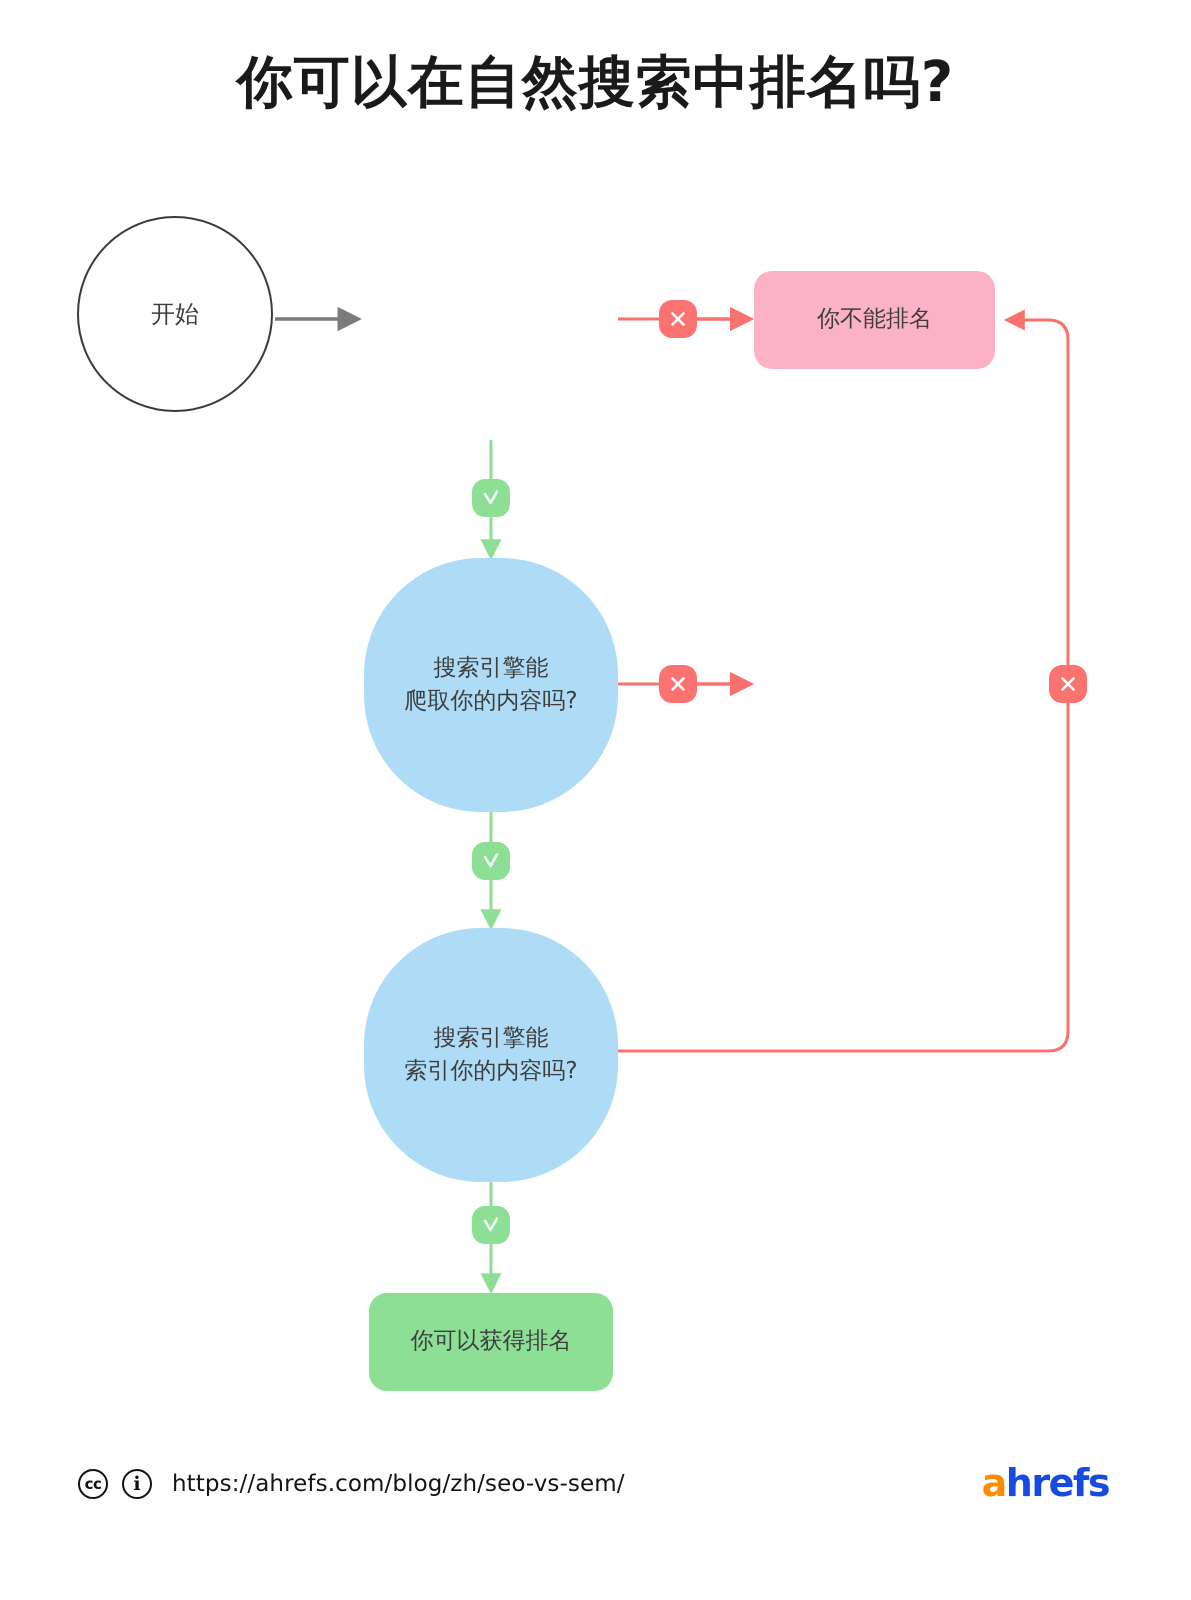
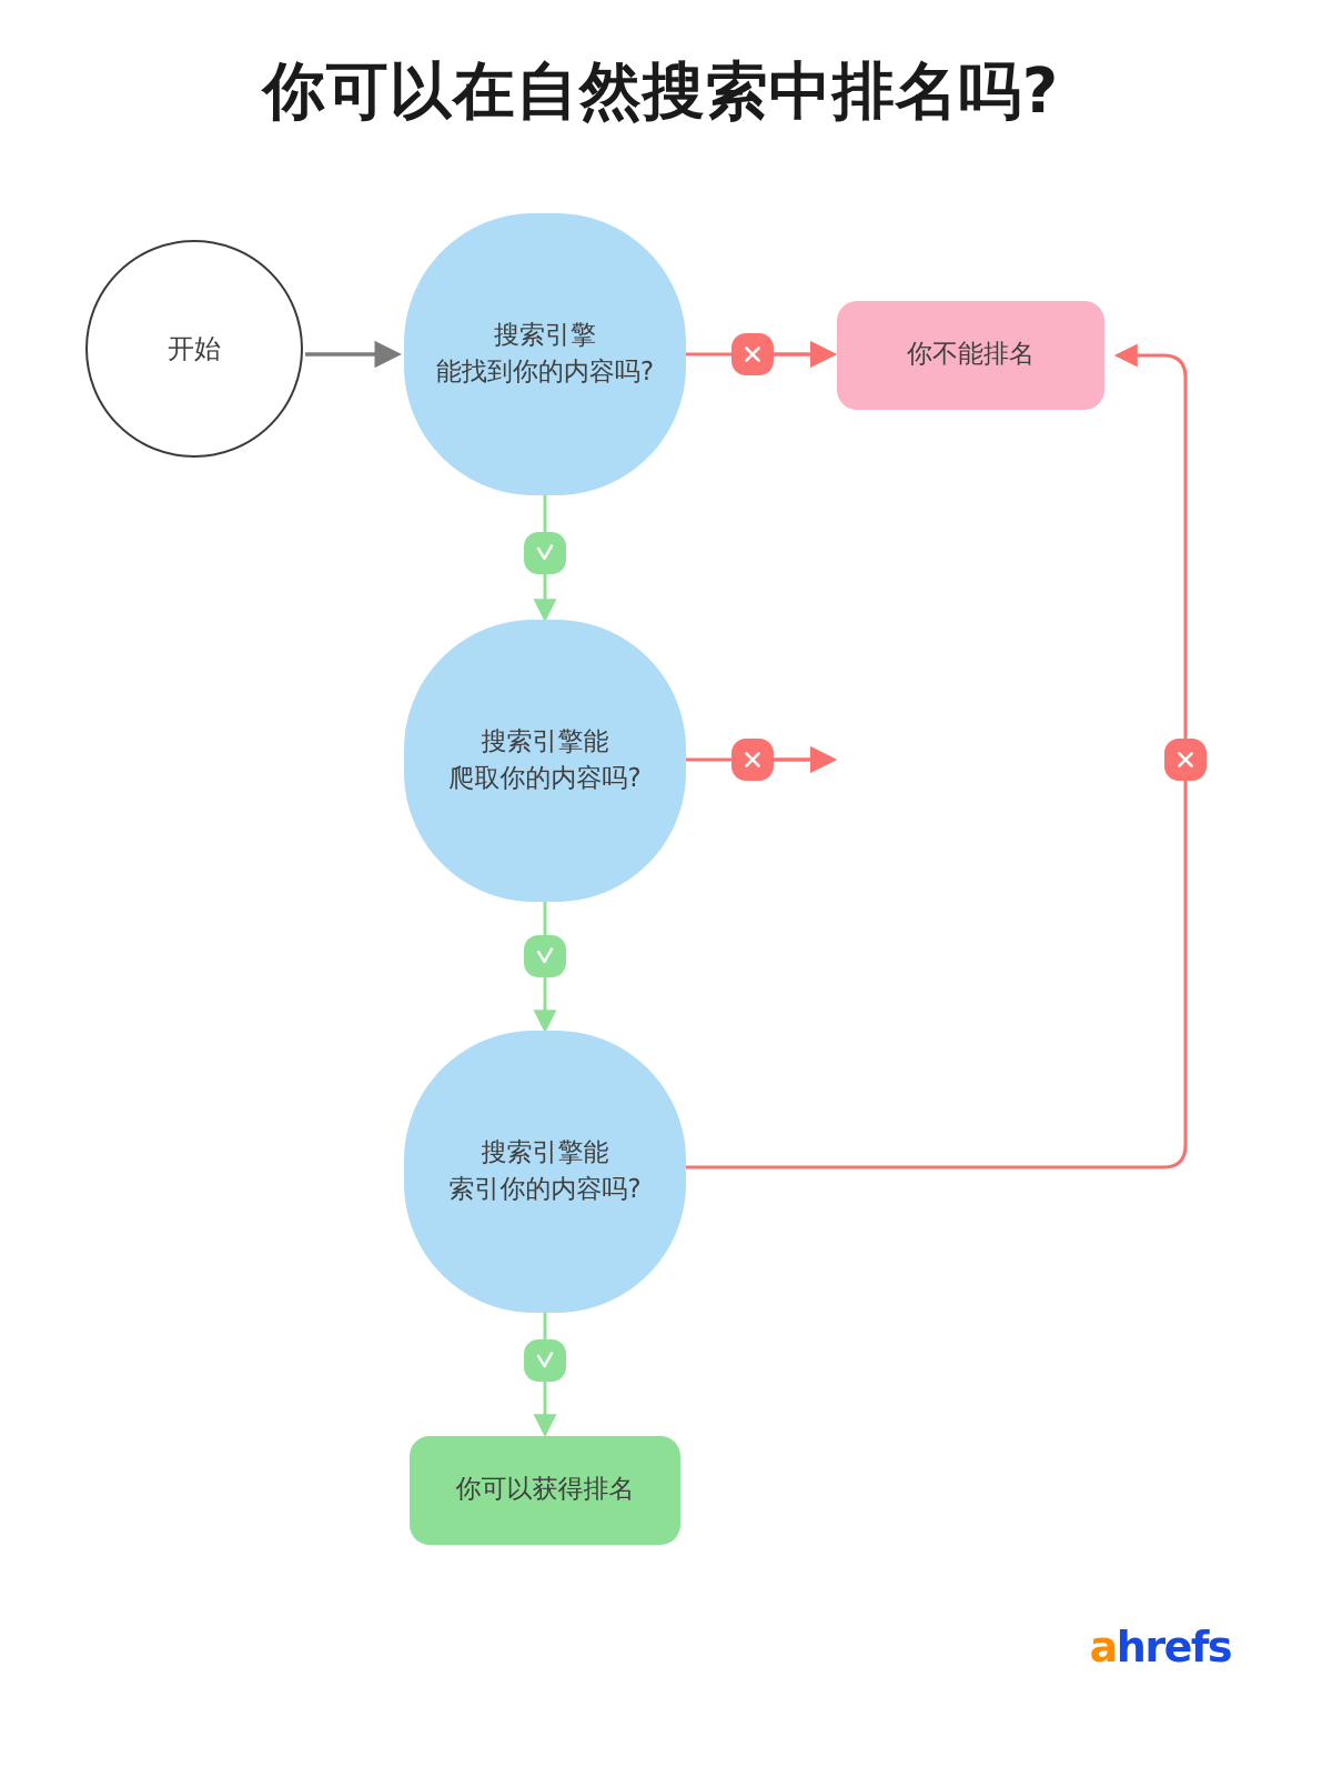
  你可以在自然搜索中排名吗?
  开始
+ 搜索引擎
+ 能找到你的内容吗?
  搜索引擎能
  爬取你的内容吗?
  搜索引擎能
  索引你的内容吗?
  你不能排名
  你可以获得排名
- cc
- i
- https://ahrefs.com/blog/zh/seo-vs-sem/
  ahrefs
